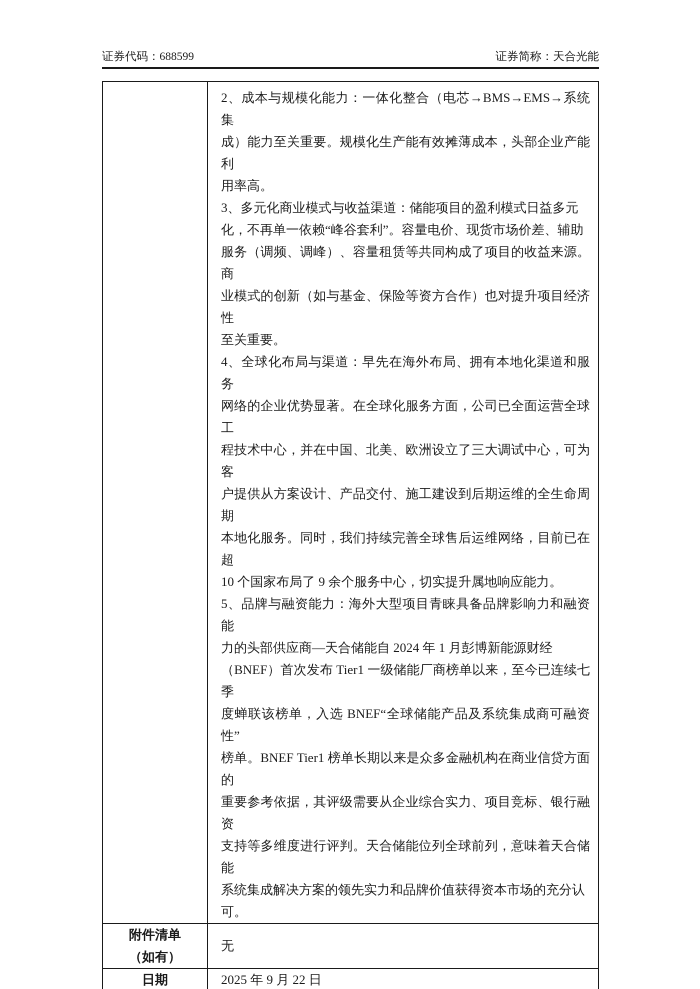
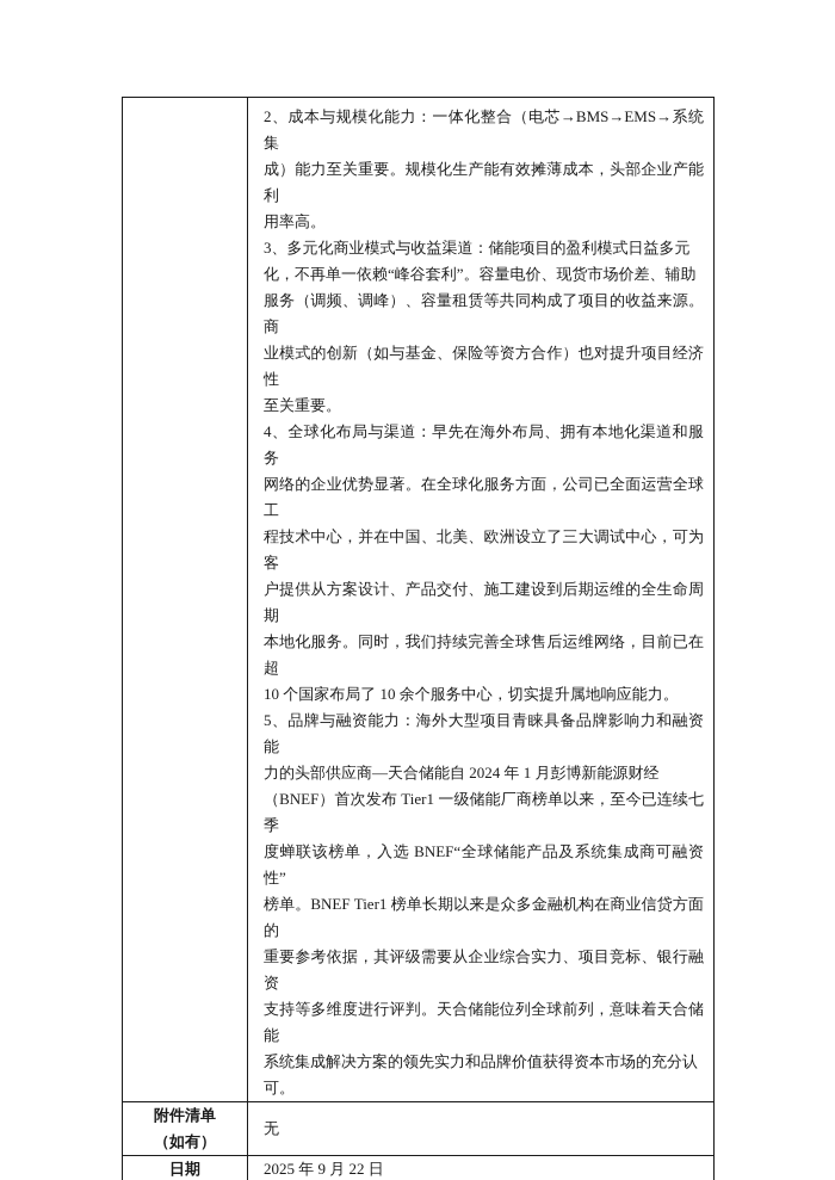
- 证券代码：688599
- 证券简称：天合光能
- 	2、成本与规模化能力：一体化整合（电芯→BMS→EMS→系统集 成）能力至关重要。规模化生产能有效摊薄成本，头部企业产能利 用率高。 3、多元化商业模式与收益渠道：储能项目的盈利模式日益多元 化，不再单一依赖“峰谷套利”。容量电价、现货市场价差、辅助 服务（调频、调峰）、容量租赁等共同构成了项目的收益来源。商 业模式的创新（如与基金、保险等资方合作）也对提升项目经济性 至关重要。 4、全球化布局与渠道：早先在海外布局、拥有本地化渠道和服务 网络的企业优势显著。在全球化服务方面，公司已全面运营全球工 程技术中心，并在中国、北美、欧洲设立了三大调试中心，可为客 户提供从方案设计、产品交付、施工建设到后期运维的全生命周期 本地化服务。同时，我们持续完善全球售后运维网络，目前已在超 10 个国家布局了 9 余个服务中心，切实提升属地响应能力。 5、品牌与融资能力：海外大型项目青睐具备品牌影响力和融资能 力的头部供应商—天合储能自 2024 年 1 月彭博新能源财经 （BNEF）首次发布 Tier1 一级储能厂商榜单以来，至今已连续七季 度蝉联该榜单，入选 BNEF“全球储能产品及系统集成商可融资性” 榜单。BNEF Tier1 榜单长期以来是众多金融机构在商业信贷方面的 重要参考依据，其评级需要从企业综合实力、项目竞标、银行融资 支持等多维度进行评判。天合储能位列全球前列，意味着天合储能 系统集成解决方案的领先实力和品牌价值获得资本市场的充分认 可。
+ 	2、成本与规模化能力：一体化整合（电芯→BMS→EMS→系统集 成）能力至关重要。规模化生产能有效摊薄成本，头部企业产能利 用率高。 3、多元化商业模式与收益渠道：储能项目的盈利模式日益多元 化，不再单一依赖“峰谷套利”。容量电价、现货市场价差、辅助 服务（调频、调峰）、容量租赁等共同构成了项目的收益来源。商 业模式的创新（如与基金、保险等资方合作）也对提升项目经济性 至关重要。 4、全球化布局与渠道：早先在海外布局、拥有本地化渠道和服务 网络的企业优势显著。在全球化服务方面，公司已全面运营全球工 程技术中心，并在中国、北美、欧洲设立了三大调试中心，可为客 户提供从方案设计、产品交付、施工建设到后期运维的全生命周期 本地化服务。同时，我们持续完善全球售后运维网络，目前已在超 10 个国家布局了 10 余个服务中心，切实提升属地响应能力。 5、品牌与融资能力：海外大型项目青睐具备品牌影响力和融资能 力的头部供应商—天合储能自 2024 年 1 月彭博新能源财经 （BNEF）首次发布 Tier1 一级储能厂商榜单以来，至今已连续七季 度蝉联该榜单，入选 BNEF“全球储能产品及系统集成商可融资性” 榜单。BNEF Tier1 榜单长期以来是众多金融机构在商业信贷方面的 重要参考依据，其评级需要从企业综合实力、项目竞标、银行融资 支持等多维度进行评判。天合储能位列全球前列，意味着天合储能 系统集成解决方案的领先实力和品牌价值获得资本市场的充分认 可。
  附件清单 （如有）	无
  日期	2025 年 9 月 22 日
